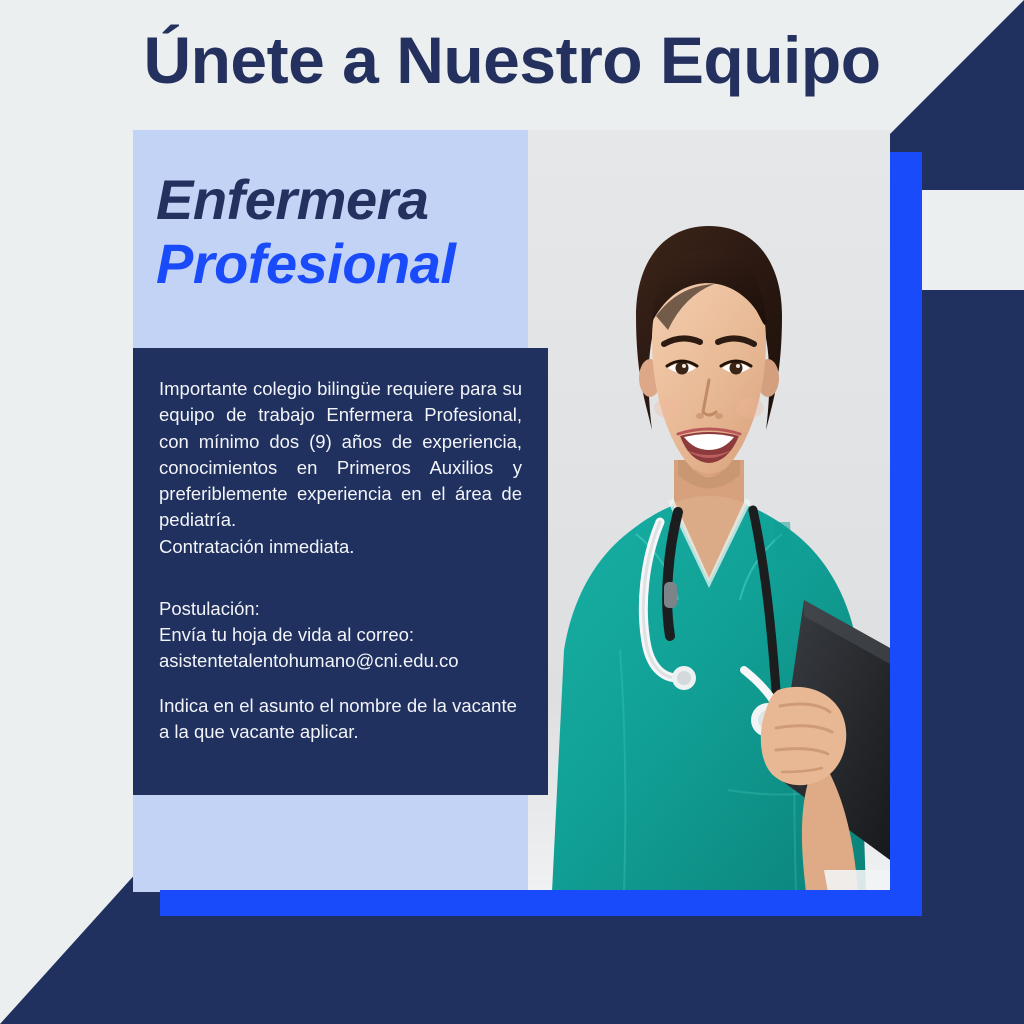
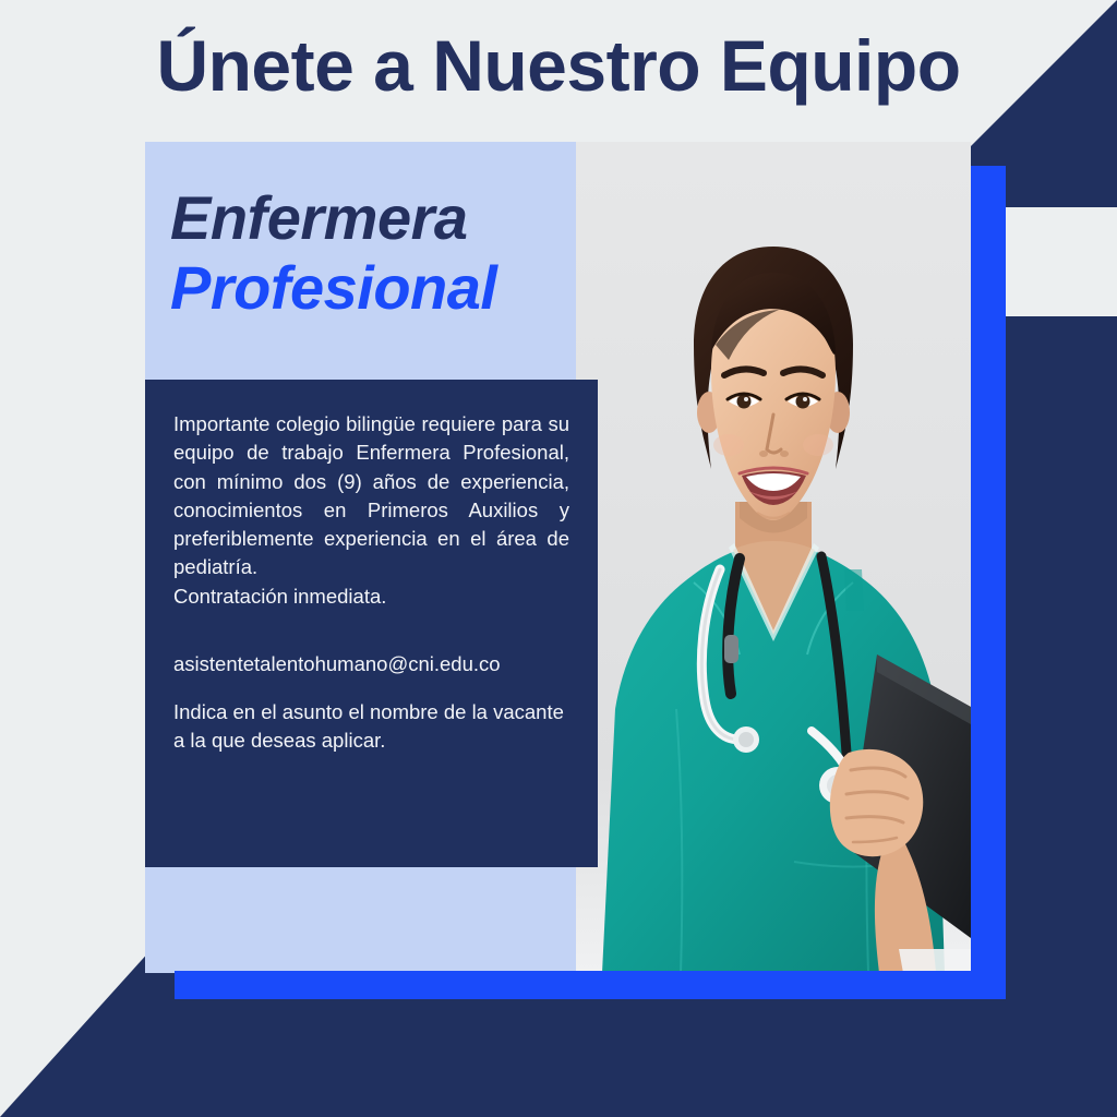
  Únete a Nuestro Equipo
  Enfermera
  Profesional
  Importante colegio bilingüe requiere para su equipo de trabajo Enfermera Profesional, con mínimo dos (9) años de experiencia, conocimientos en Primeros Auxilios y preferiblemente experiencia en el área de pediatría.
  Contratación inmediata.
- Postulación:
- Envía tu hoja de vida al correo:
  asistentetalentohumano@cni.edu.co
- Indica en el asunto el nombre de la vacante a la que vacante aplicar.
+ Indica en el asunto el nombre de la vacante a la que deseas aplicar.
